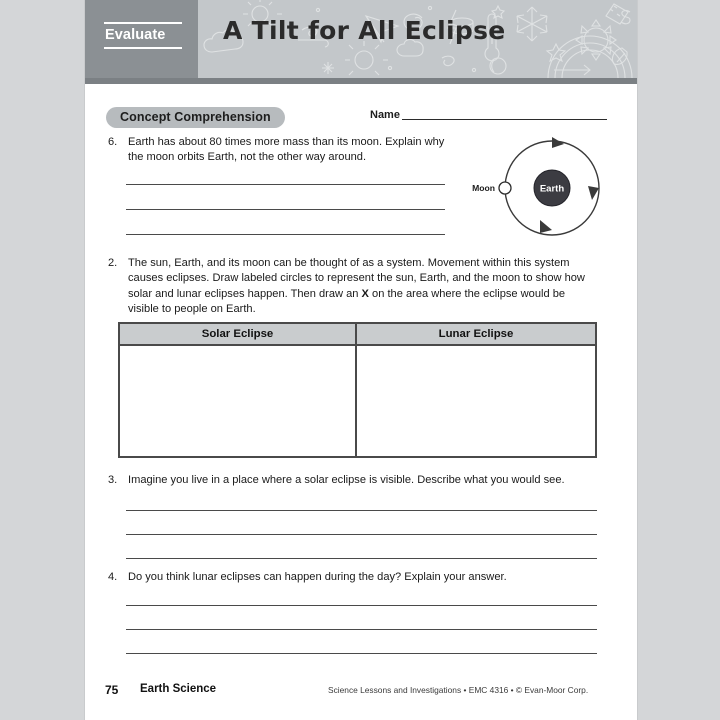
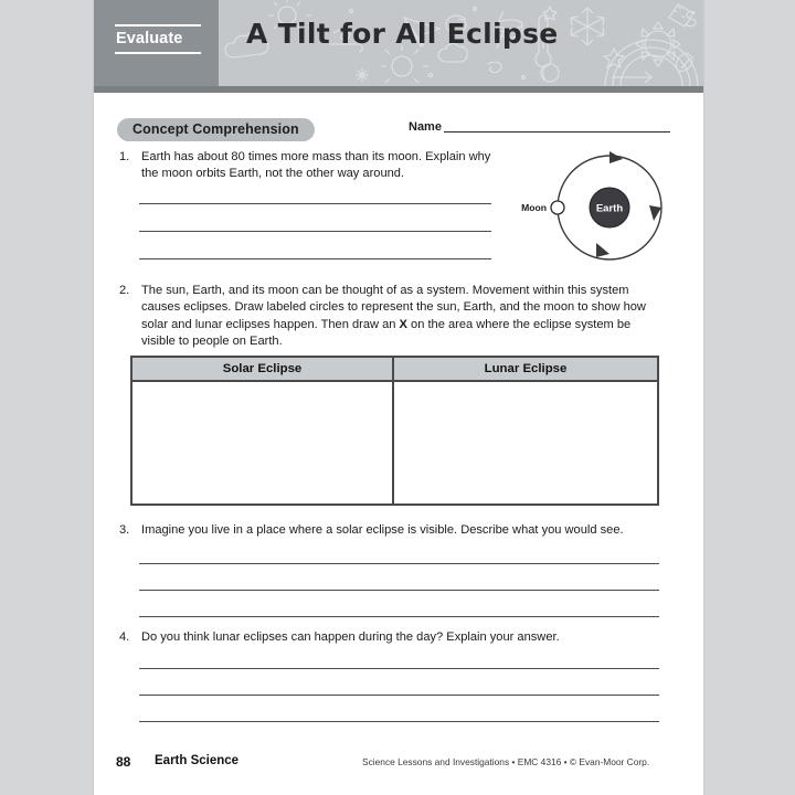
  Evaluate
  A Tilt for All Eclipse
  Concept Comprehension
  Name
- 6.
+ 1.
  Earth has about 80 times more mass than its moon. Explain why the moon orbits Earth, not the other way around.
  Earth
  Moon
  2.
- The sun, Earth, and its moon can be thought of as a system. Movement within this system causes eclipses. Draw labeled circles to represent the sun, Earth, and the moon to show how solar and lunar eclipses happen. Then draw an X on the area where the eclipse would be visible to people on Earth.
+ The sun, Earth, and its moon can be thought of as a system. Movement within this system causes eclipses. Draw labeled circles to represent the sun, Earth, and the moon to show how solar and lunar eclipses happen. Then draw an X on the area where the eclipse system be visible to people on Earth.
  Solar Eclipse
  Lunar Eclipse
  3.
  Imagine you live in a place where a solar eclipse is visible. Describe what you would see.
  4.
  Do you think lunar eclipses can happen during the day? Explain your answer.
- 75
+ 88
  Earth Science
  Science Lessons and Investigations • EMC 4316 • © Evan-Moor Corp.
